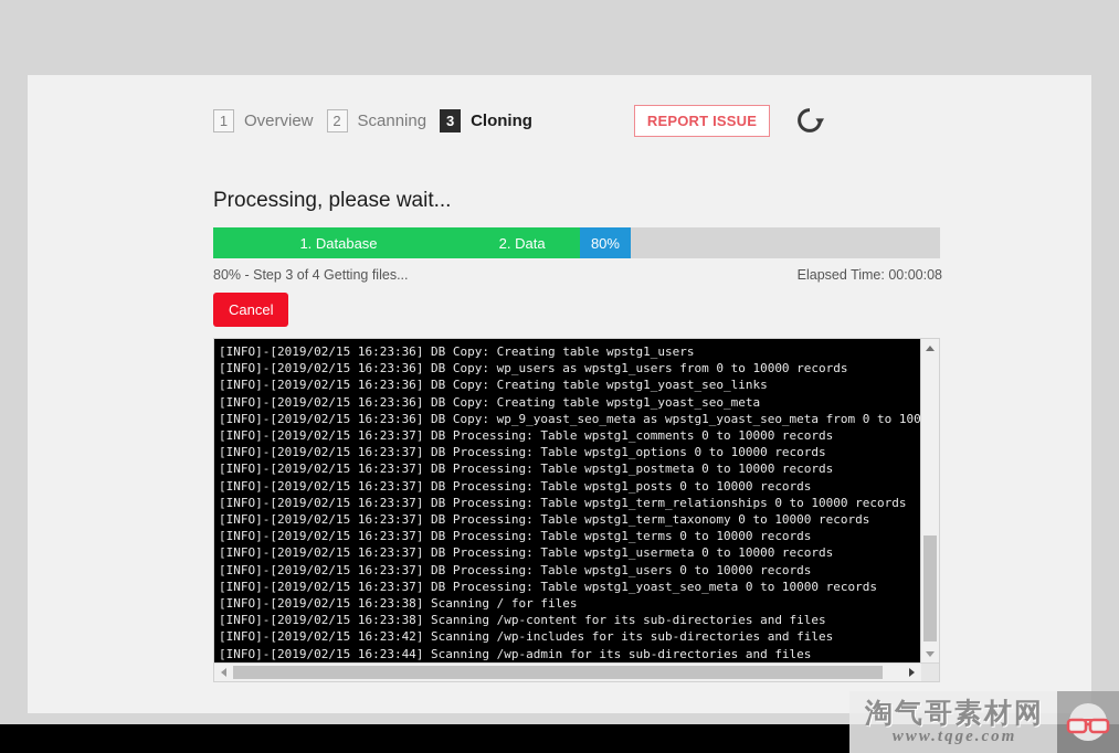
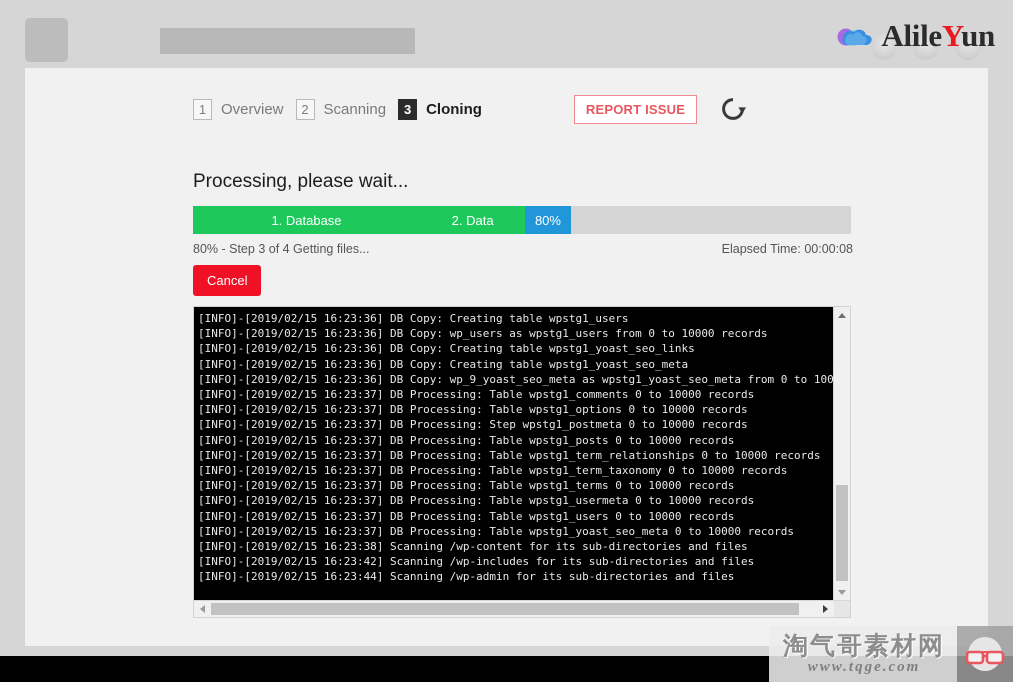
+ AlileYun
  1
  Overview
  2
  Scanning
  3
  Cloning
  REPORT ISSUE
  Processing, please wait...
  1. Database
  2. Data
  80%
  80% - Step 3 of 4 Getting files...
  Elapsed Time: 00:00:08
  Cancel
  [INFO]-[2019/02/15 16:23:36] DB Copy: Creating table wpstg1_users
  [INFO]-[2019/02/15 16:23:36] DB Copy: wp_users as wpstg1_users from 0 to 10000 records
  [INFO]-[2019/02/15 16:23:36] DB Copy: Creating table wpstg1_yoast_seo_links
  [INFO]-[2019/02/15 16:23:36] DB Copy: Creating table wpstg1_yoast_seo_meta
  [INFO]-[2019/02/15 16:23:36] DB Copy: wp_9_yoast_seo_meta as wpstg1_yoast_seo_meta from 0 to 100
  [INFO]-[2019/02/15 16:23:37] DB Processing: Table wpstg1_comments 0 to 10000 records
  [INFO]-[2019/02/15 16:23:37] DB Processing: Table wpstg1_options 0 to 10000 records
- [INFO]-[2019/02/15 16:23:37] DB Processing: Table wpstg1_postmeta 0 to 10000 records
+ [INFO]-[2019/02/15 16:23:37] DB Processing: Step wpstg1_postmeta 0 to 10000 records
  [INFO]-[2019/02/15 16:23:37] DB Processing: Table wpstg1_posts 0 to 10000 records
  [INFO]-[2019/02/15 16:23:37] DB Processing: Table wpstg1_term_relationships 0 to 10000 records
  [INFO]-[2019/02/15 16:23:37] DB Processing: Table wpstg1_term_taxonomy 0 to 10000 records
  [INFO]-[2019/02/15 16:23:37] DB Processing: Table wpstg1_terms 0 to 10000 records
  [INFO]-[2019/02/15 16:23:37] DB Processing: Table wpstg1_usermeta 0 to 10000 records
  [INFO]-[2019/02/15 16:23:37] DB Processing: Table wpstg1_users 0 to 10000 records
  [INFO]-[2019/02/15 16:23:37] DB Processing: Table wpstg1_yoast_seo_meta 0 to 10000 records
- [INFO]-[2019/02/15 16:23:38] Scanning / for files
  [INFO]-[2019/02/15 16:23:38] Scanning /wp-content for its sub-directories and files
  [INFO]-[2019/02/15 16:23:42] Scanning /wp-includes for its sub-directories and files
  [INFO]-[2019/02/15 16:23:44] Scanning /wp-admin for its sub-directories and files
  淘气哥素材网
  www.tqge.com
